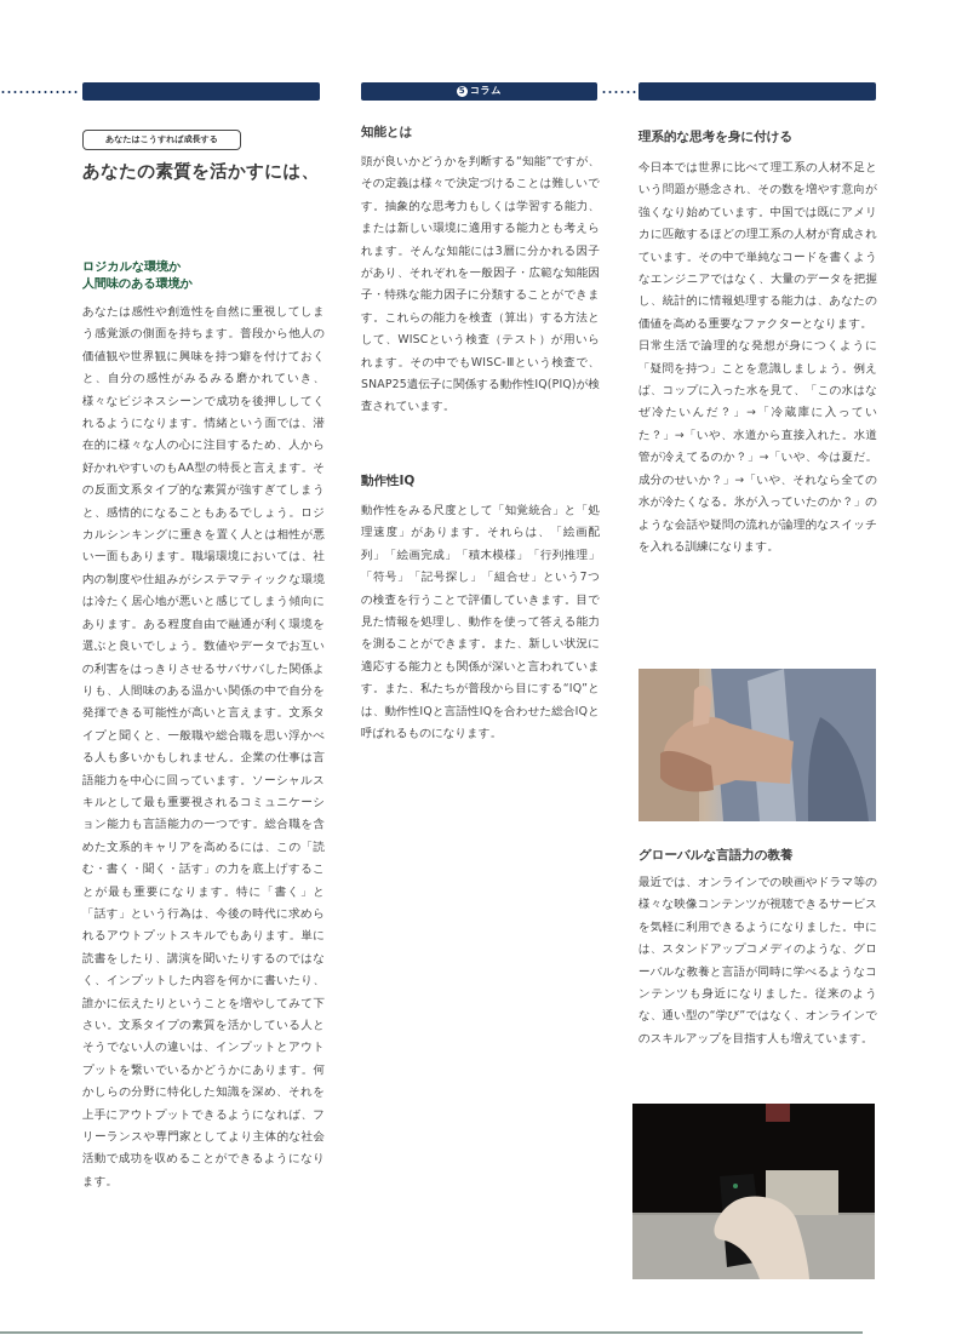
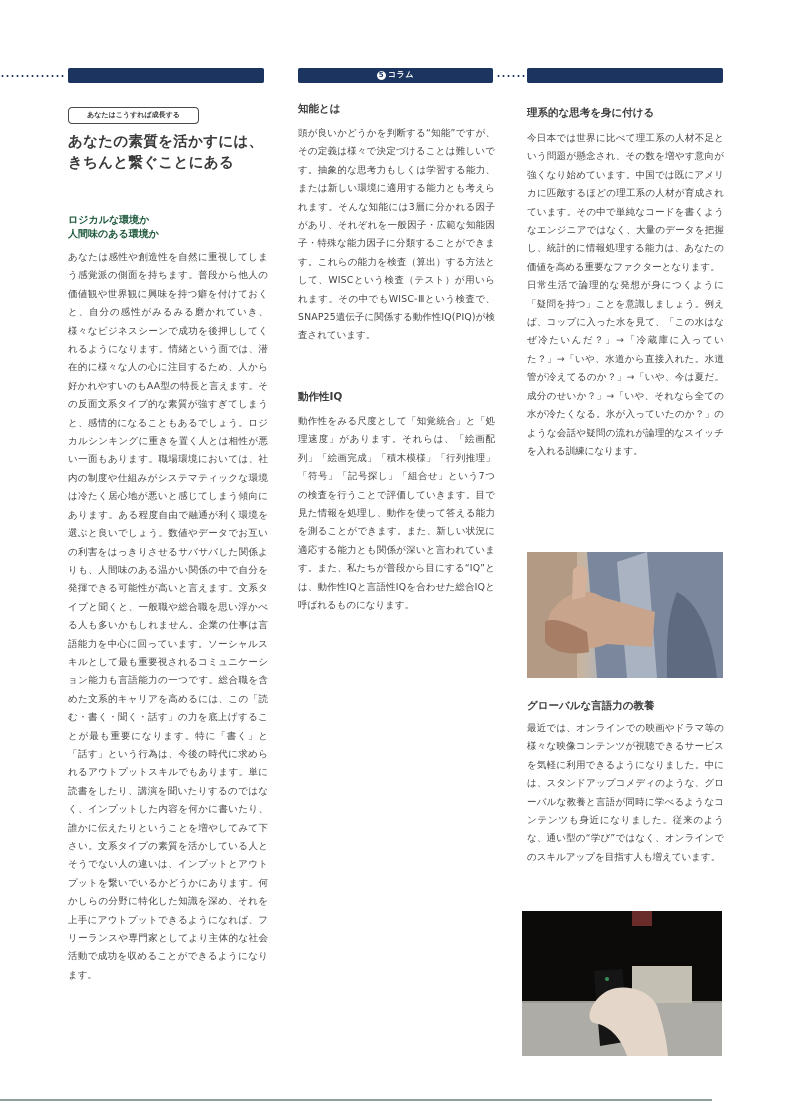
  5
  コラム
  あなたはこうすれば成長する
  あなたの素質を活かすには、
+ きちんと繋ぐことにある
  ロジカルな環境か
  人間味のある環境か
  あなたは感性や創造性を自然に重視してしまう感覚派の側面を持ちます。普段から他人の価値観や世界観に興味を持つ癖を付けておくと、自分の感性がみるみる磨かれていき、様々なビジネスシーンで成功を後押ししてくれるようになります。情緒という面では、潜在的に様々な人の心に注目するため、人から好かれやすいのもAA型の特長と言えます。その反面文系タイプ的な素質が強すぎてしまうと、感情的になることもあるでしょう。ロジカルシンキングに重きを置く人とは相性が悪い一面もあります。職場環境においては、社内の制度や仕組みがシステマティックな環境は冷たく居心地が悪いと感じてしまう傾向にあります。ある程度自由で融通が利く環境を選ぶと良いでしょう。数値やデータでお互いの利害をはっきりさせるサバサバした関係よりも、人間味のある温かい関係の中で自分を発揮できる可能性が高いと言えます。文系タイプと聞くと、一般職や総合職を思い浮かべる人も多いかもしれません。企業の仕事は言語能力を中心に回っています。ソーシャルスキルとして最も重要視されるコミュニケーション能力も言語能力の一つです。総合職を含めた文系的キャリアを高めるには、この「読む・書く・聞く・話す」の力を底上げすることが最も重要になります。特に「書く」と「話す」という行為は、今後の時代に求められるアウトプットスキルでもあります。単に読書をしたり、講演を聞いたりするのではなく、インプットした内容を何かに書いたり、誰かに伝えたりということを増やしてみて下さい。文系タイプの素質を活かしている人とそうでない人の違いは、インプットとアウトプットを繋いでいるかどうかにあります。何かしらの分野に特化した知識を深め、それを上手にアウトプットできるようになれば、フリーランスや専門家としてより主体的な社会活動で成功を収めることができるようになります。
  知能とは
  頭が良いかどうかを判断する“知能”ですが、その定義は様々で決定づけることは難しいです。抽象的な思考力もしくは学習する能力、または新しい環境に適用する能力とも考えられます。そんな知能には3層に分かれる因子があり、それぞれを一般因子・広範な知能因子・特殊な能力因子に分類することができます。これらの能力を検査（算出）する方法として、WISCという検査（テスト）が用いられます。その中でもWISC-Ⅲという検査で、SNAP25遺伝子に関係する動作性IQ(PIQ)が検査されています。
  動作性IQ
  動作性をみる尺度として「知覚統合」と「処理速度」があります。それらは、「絵画配列」「絵画完成」「積木模様」「行列推理」「符号」「記号探し」「組合せ」という7つの検査を行うことで評価していきます。目で見た情報を処理し、動作を使って答える能力を測ることができます。また、新しい状況に適応する能力とも関係が深いと言われています。また、私たちが普段から目にする“IQ”とは、動作性IQと言語性IQを合わせた総合IQと呼ばれるものになります。
  理系的な思考を身に付ける
  今日本では世界に比べて理工系の人材不足という問題が懸念され、その数を増やす意向が強くなり始めています。中国では既にアメリカに匹敵するほどの理工系の人材が育成されています。その中で単純なコードを書くようなエンジニアではなく、大量のデータを把握し、統計的に情報処理する能力は、あなたの価値を高める重要なファクターとなります。
  日常生活で論理的な発想が身につくように「疑問を持つ」ことを意識しましょう。例えば、コップに入った水を見て、「この水はなぜ冷たいんだ？」→「冷蔵庫に入っていた？」→「いや、水道から直接入れた。水道管が冷えてるのか？」→「いや、今は夏だ。成分のせいか？」→「いや、それなら全ての水が冷たくなる。氷が入っていたのか？」のような会話や疑問の流れが論理的なスイッチを入れる訓練になります。
  グローバルな言語力の教養
  最近では、オンラインでの映画やドラマ等の様々な映像コンテンツが視聴できるサービスを気軽に利用できるようになりました。中には、スタンドアップコメディのような、グローバルな教養と言語が同時に学べるようなコンテンツも身近になりました。従来のような、通い型の“学び”ではなく、オンラインでのスキルアップを目指す人も増えています。
